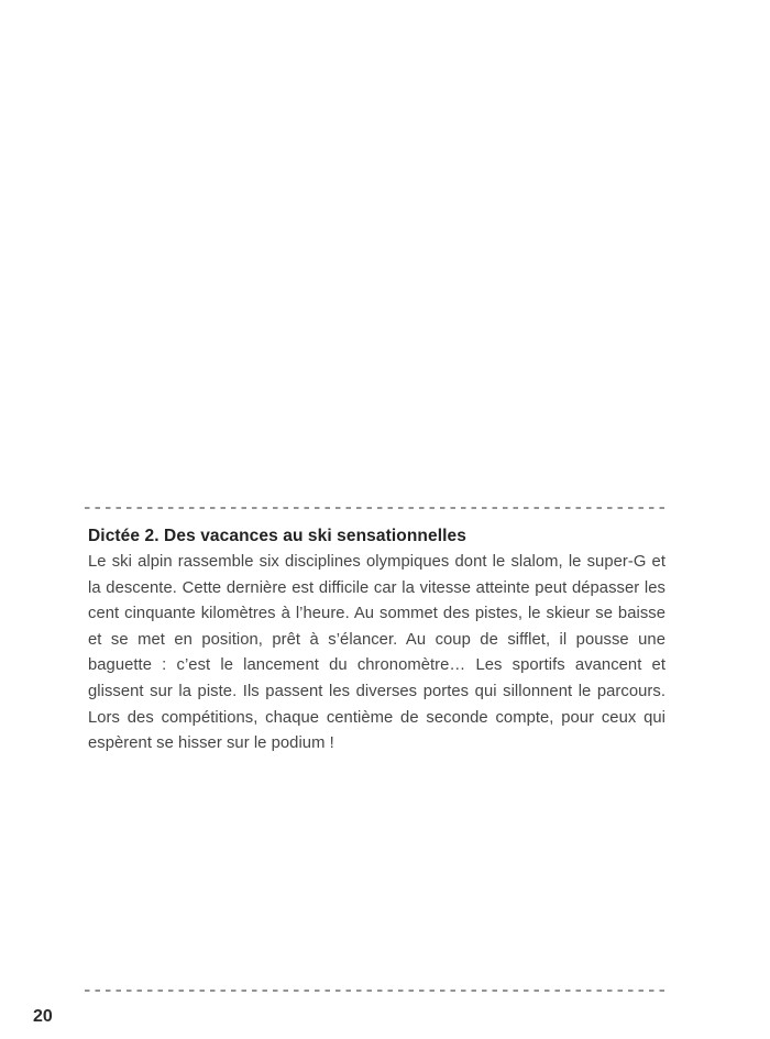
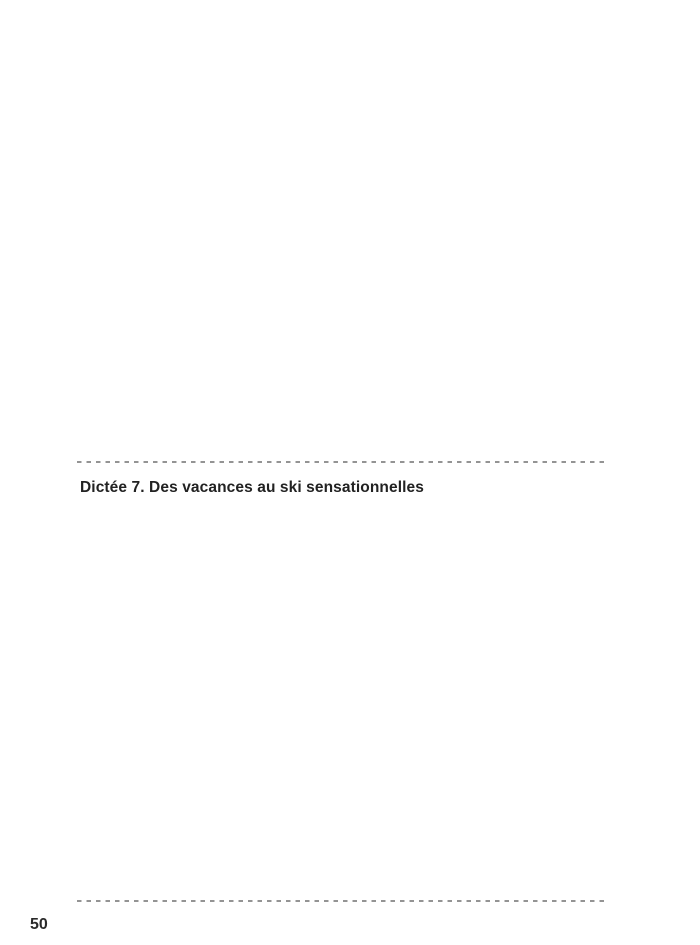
- Dictée 2. Des vacances au ski sensationnelles
+ Dictée 7. Des vacances au ski sensationnelles
- Le ski alpin rassemble six disciplines olympiques dont le slalom, le super-G et la descente. Cette dernière est difficile car la vitesse atteinte peut dépasser les cent cinquante kilomètres à l’heure. Au sommet des pistes, le skieur se baisse et se met en position, prêt à s’élancer. Au coup de sifflet, il pousse une baguette : c’est le lancement du chronomètre… Les sportifs avancent et glissent sur la piste. Ils passent les diverses portes qui sillonnent le parcours. Lors des compétitions, chaque centième de seconde compte, pour ceux qui espèrent se hisser sur le podium !
- 20
+ 50
